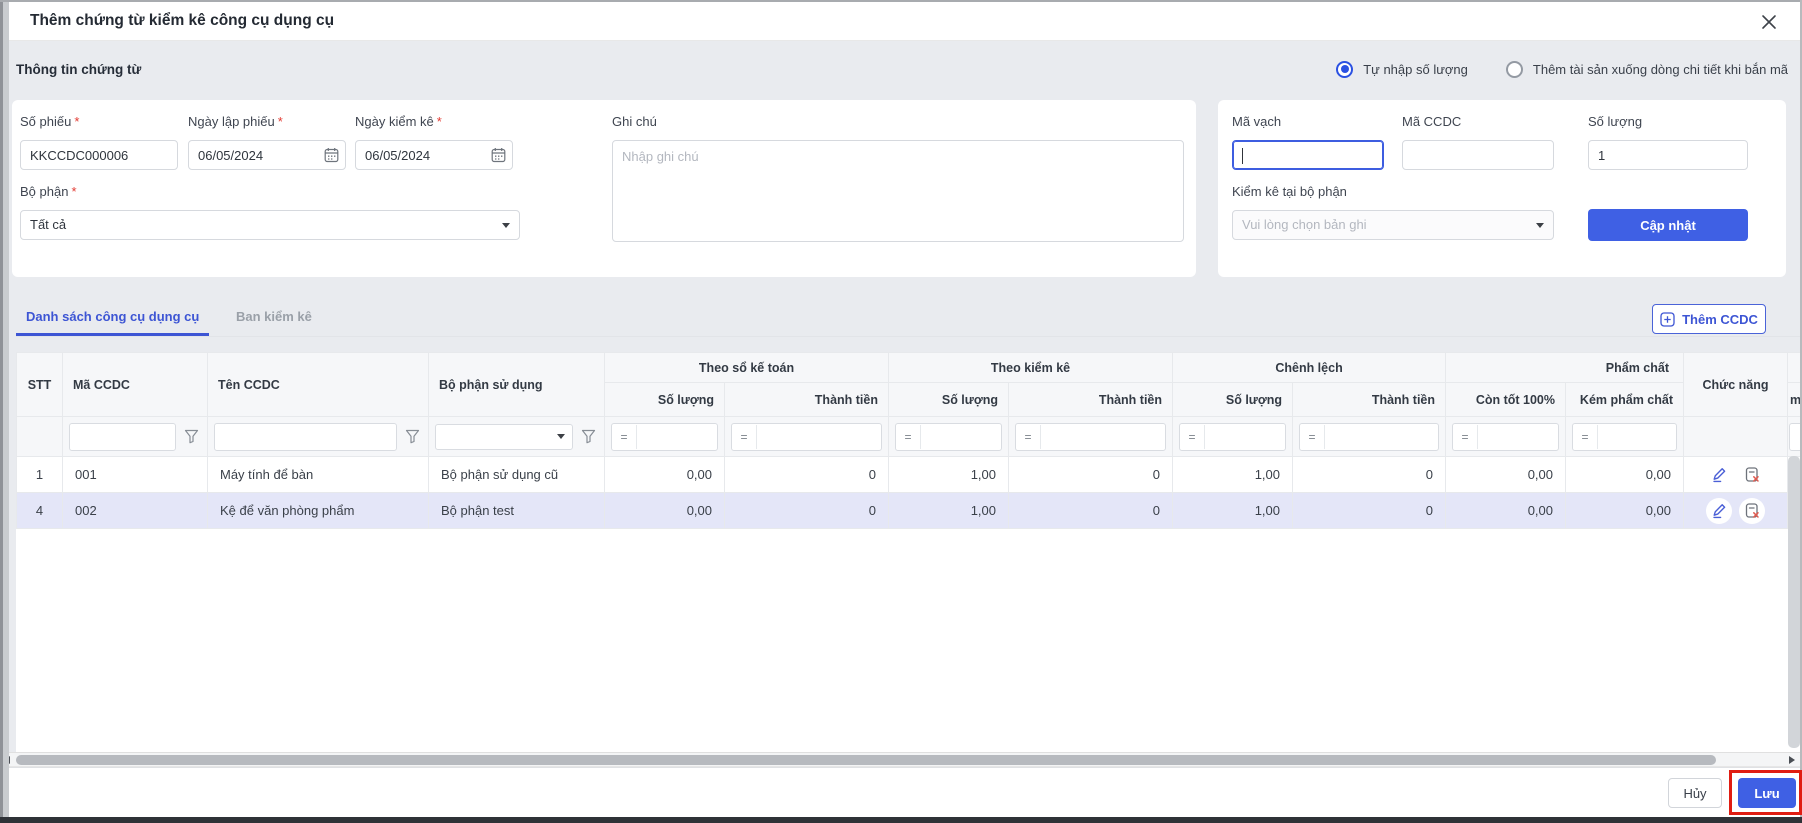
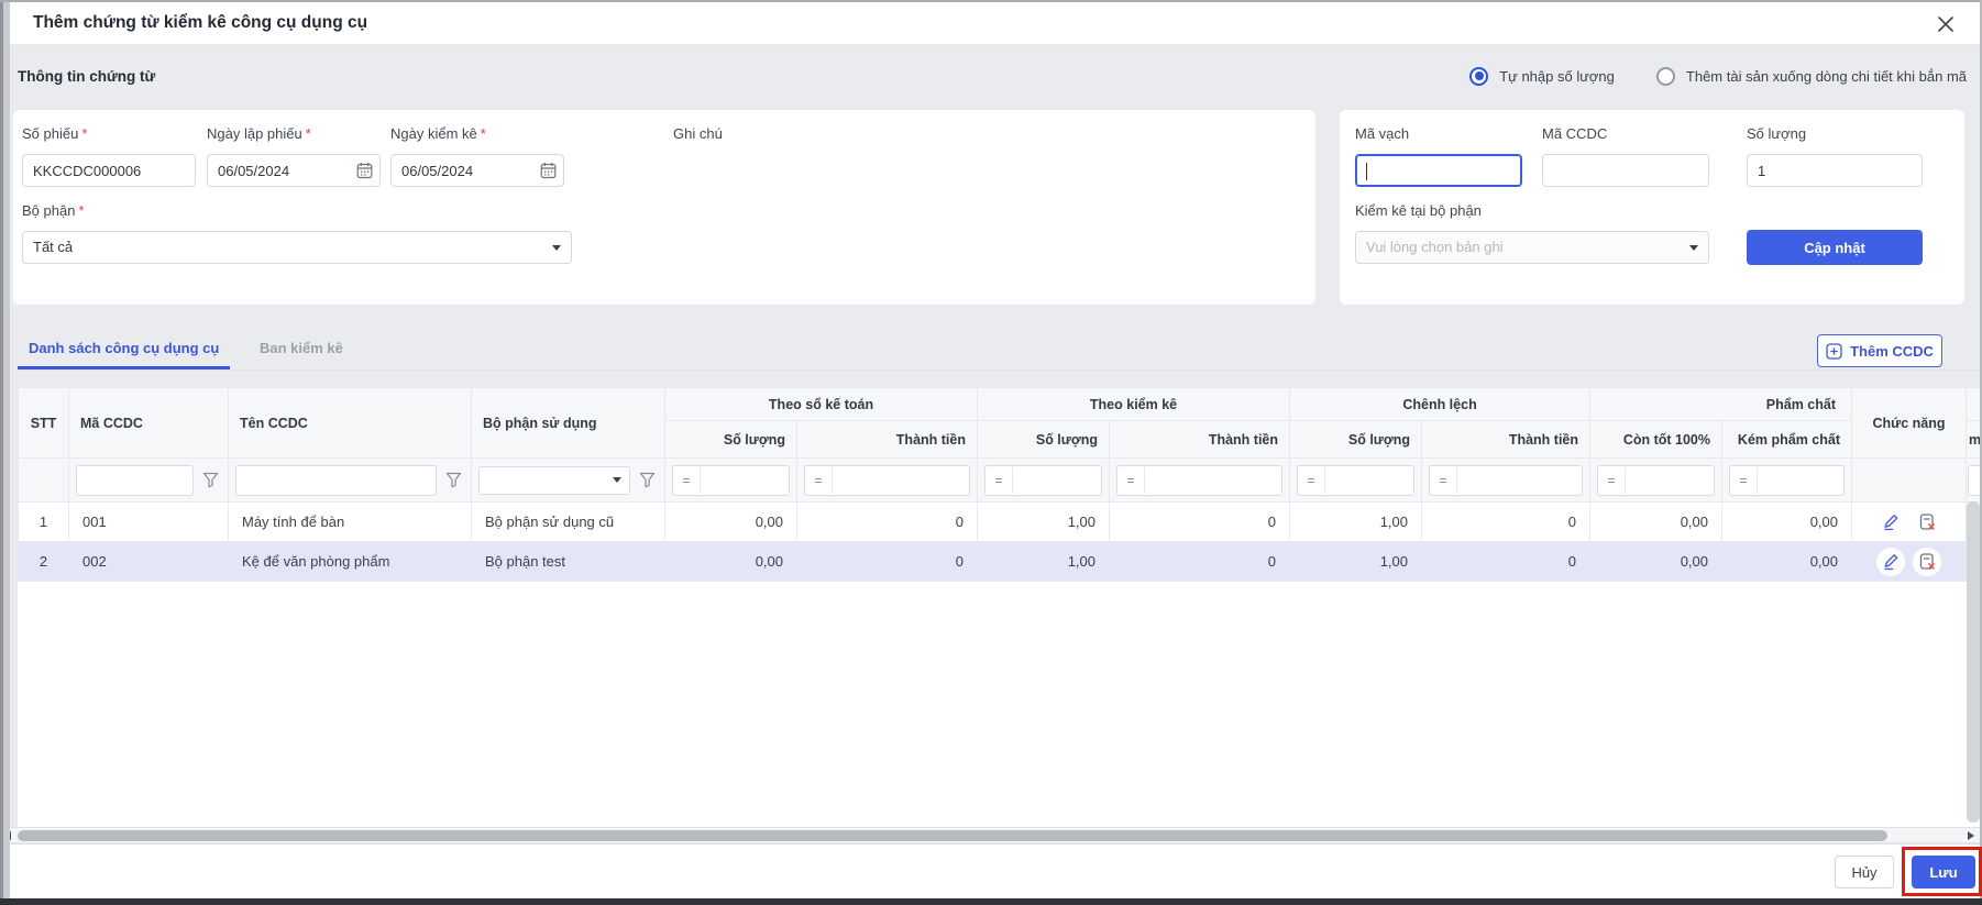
  Thêm chứng từ kiểm kê công cụ dụng cụ
  Thông tin chứng từ
  Tự nhập số lượng
  Thêm tài sản xuống dòng chi tiết khi bắn mã
  Số phiếu *
  KKCCDC000006
  Ngày lập phiếu *
  06/05/2024
  Ngày kiểm kê *
  06/05/2024
  Ghi chú
- Nhập ghi chú
  Bộ phận *
  Tất cả
  Mã vạch
  Mã CCDC
  Số lượng
  1
  Kiểm kê tại bộ phận
  Vui lòng chọn bản ghi
  Cập nhật
  Danh sách công cụ dụng cụ
  Ban kiểm kê
  Thêm CCDC
  STT	Mã CCDC	Tên CCDC	Bộ phận sử dụng	Theo sổ kế toán	Theo kiểm kê	Chênh lệch	Phẩm chất	Chức năng
  Số lượng	Thành tiền	Số lượng	Thành tiền	Số lượng	Thành tiền	Còn tốt 100%	Kém phẩm chất	m
  				=	=	=	=	=	=	=	=
  1	001	Máy tính để bàn	Bộ phận sử dụng cũ	0,00	0	1,00	0	1,00	0	0,00	0,00
- 4	002	Kệ để văn phòng phẩm	Bộ phận test	0,00	0	1,00	0	1,00	0	0,00	0,00
+ 2	002	Kệ để văn phòng phẩm	Bộ phận test	0,00	0	1,00	0	1,00	0	0,00	0,00
  Hủy
  Lưu
